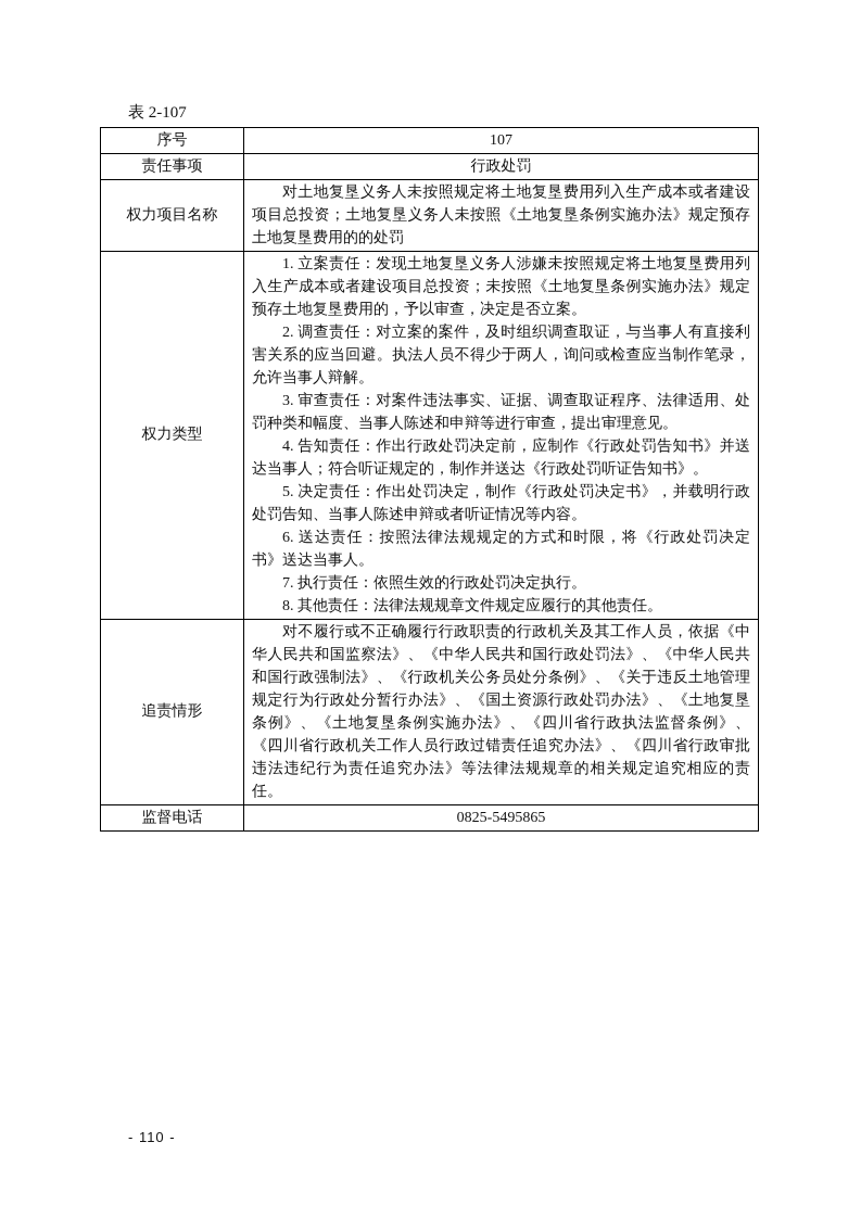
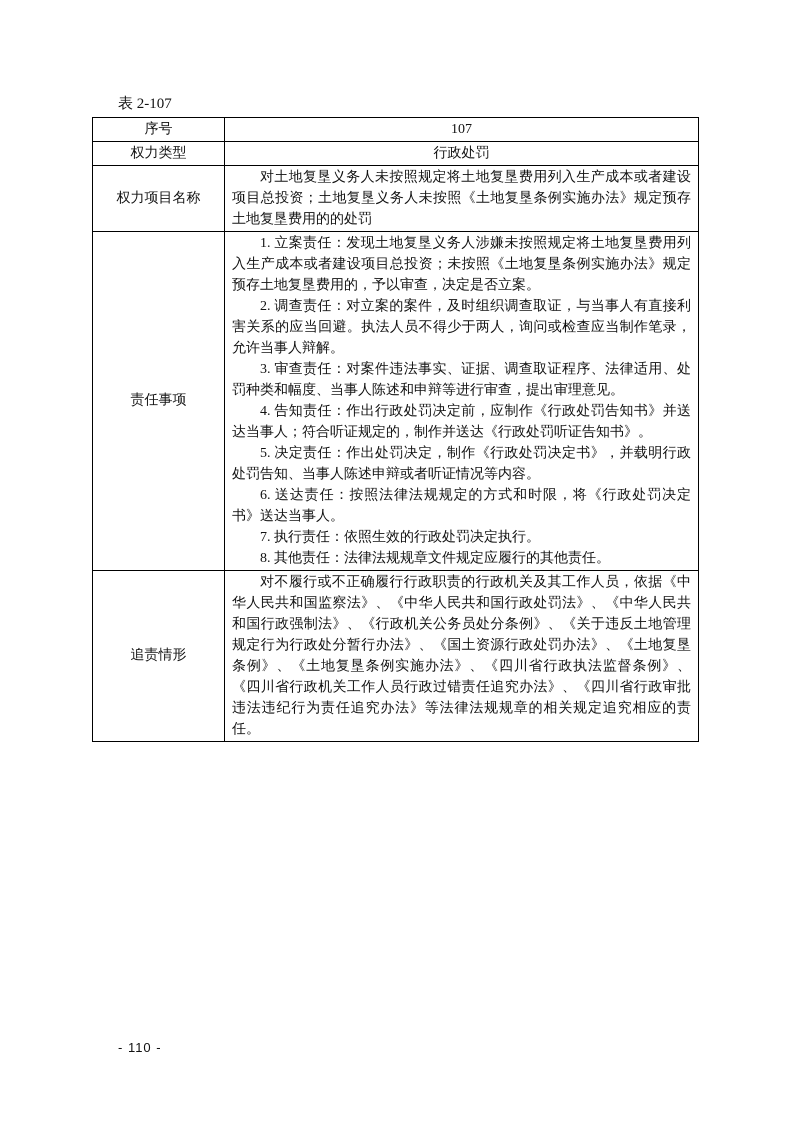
  表 2-107
  序号	107
- 责任事项	行政处罚
+ 权力类型	行政处罚
  权力项目名称	对土地复垦义务人未按照规定将土地复垦费用列入生产成本或者建设项目总投资；土地复垦义务人未按照《土地复垦条例实施办法》规定预存土地复垦费用的的处罚
- 权力类型	1. 立案责任：发现土地复垦义务人涉嫌未按照规定将土地复垦费用列入生产成本或者建设项目总投资；未按照《土地复垦条例实施办法》规定预存土地复垦费用的，予以审查，决定是否立案。 2. 调查责任：对立案的案件，及时组织调查取证，与当事人有直接利害关系的应当回避。执法人员不得少于两人，询问或检查应当制作笔录，允许当事人辩解。 3. 审查责任：对案件违法事实、证据、调查取证程序、法律适用、处罚种类和幅度、当事人陈述和申辩等进行审查，提出审理意见。 4. 告知责任：作出行政处罚决定前，应制作《行政处罚告知书》并送达当事人；符合听证规定的，制作并送达《行政处罚听证告知书》。 5. 决定责任：作出处罚决定，制作《行政处罚决定书》，并载明行政处罚告知、当事人陈述申辩或者听证情况等内容。 6. 送达责任：按照法律法规规定的方式和时限，将《行政处罚决定书》送达当事人。 7. 执行责任：依照生效的行政处罚决定执行。 8. 其他责任：法律法规规章文件规定应履行的其他责任。
+ 责任事项	1. 立案责任：发现土地复垦义务人涉嫌未按照规定将土地复垦费用列入生产成本或者建设项目总投资；未按照《土地复垦条例实施办法》规定预存土地复垦费用的，予以审查，决定是否立案。 2. 调查责任：对立案的案件，及时组织调查取证，与当事人有直接利害关系的应当回避。执法人员不得少于两人，询问或检查应当制作笔录，允许当事人辩解。 3. 审查责任：对案件违法事实、证据、调查取证程序、法律适用、处罚种类和幅度、当事人陈述和申辩等进行审查，提出审理意见。 4. 告知责任：作出行政处罚决定前，应制作《行政处罚告知书》并送达当事人；符合听证规定的，制作并送达《行政处罚听证告知书》。 5. 决定责任：作出处罚决定，制作《行政处罚决定书》，并载明行政处罚告知、当事人陈述申辩或者听证情况等内容。 6. 送达责任：按照法律法规规定的方式和时限，将《行政处罚决定书》送达当事人。 7. 执行责任：依照生效的行政处罚决定执行。 8. 其他责任：法律法规规章文件规定应履行的其他责任。
  追责情形	对不履行或不正确履行行政职责的行政机关及其工作人员，依据《中华人民共和国监察法》、《中华人民共和国行政处罚法》、《中华人民共和国行政强制法》、《行政机关公务员处分条例》、《关于违反土地管理规定行为行政处分暂行办法》、《国土资源行政处罚办法》、《土地复垦条例》、《土地复垦条例实施办法》、《四川省行政执法监督条例》、《四川省行政机关工作人员行政过错责任追究办法》、《四川省行政审批违法违纪行为责任追究办法》等法律法规规章的相关规定追究相应的责任。
- 监督电话	0825-5495865
  - 110 -
